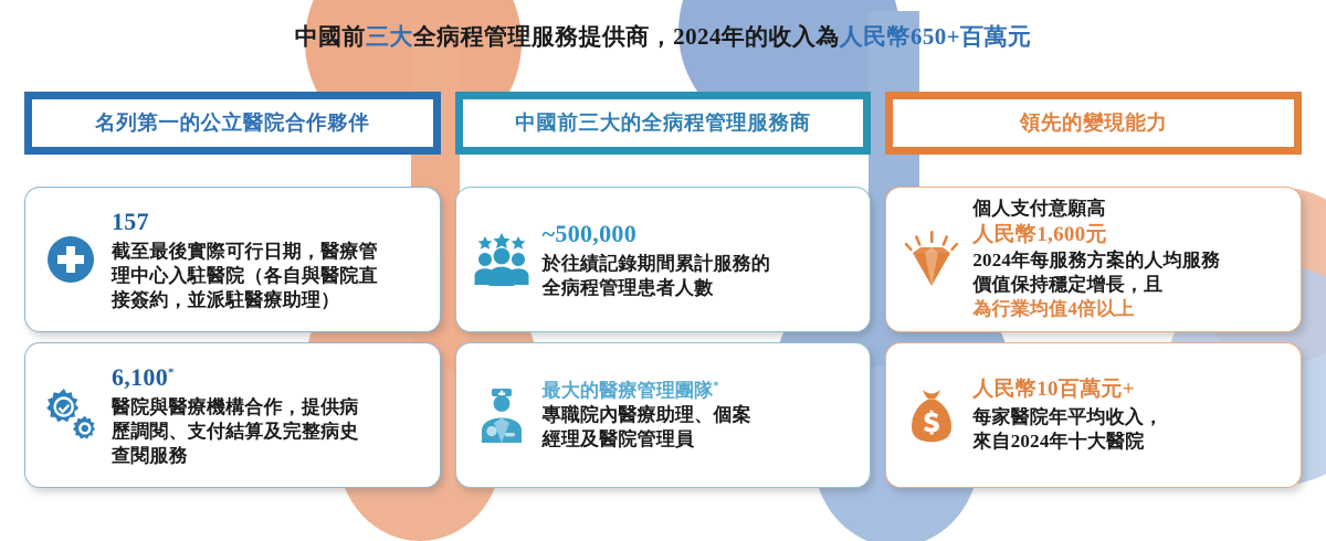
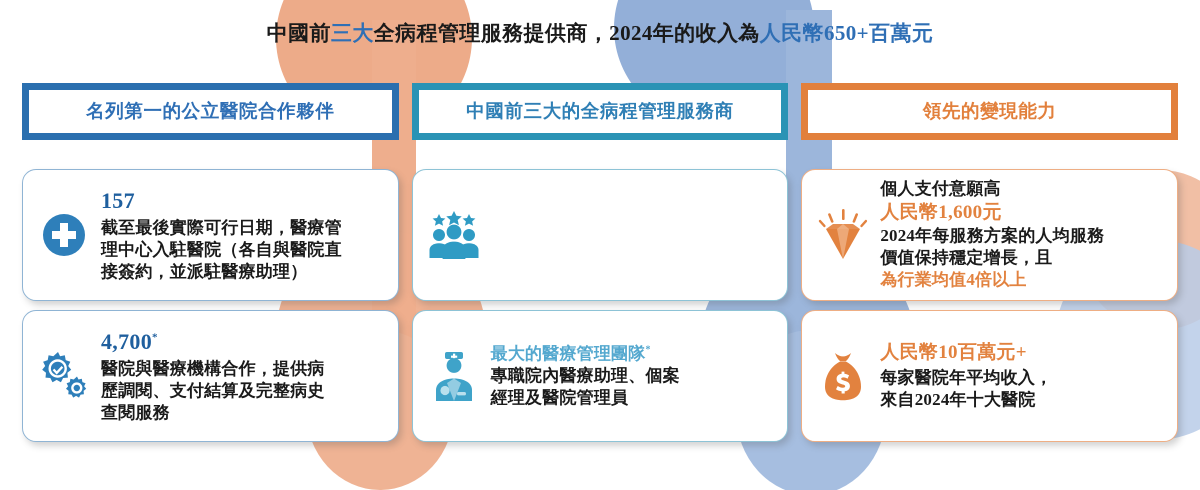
  中國前三大全病程管理服務提供商，2024年的收入為人民幣650+百萬元
  名列第一的公立醫院合作夥伴
  中國前三大的全病程管理服務商
  領先的變現能力
  157
  截至最後實際可行日期，醫療管
  理中心入駐醫院（各自與醫院直
  接簽約，並派駐醫療助理）
- ~500,000
- 於往績記錄期間累計服務的
- 全病程管理患者人數
  個人支付意願高
  人民幣1,600元
  2024年每服務方案的人均服務
  價值保持穩定增長，且
  為行業均值4倍以上
- 6,100*
+ 4,700*
  醫院與醫療機構合作，提供病
  歷調閱、支付結算及完整病史
  查閱服務
  最大的醫療管理團隊*
  專職院內醫療助理、個案
  經理及醫院管理員
  人民幣10百萬元+
  每家醫院年平均收入，
  來自2024年十大醫院
